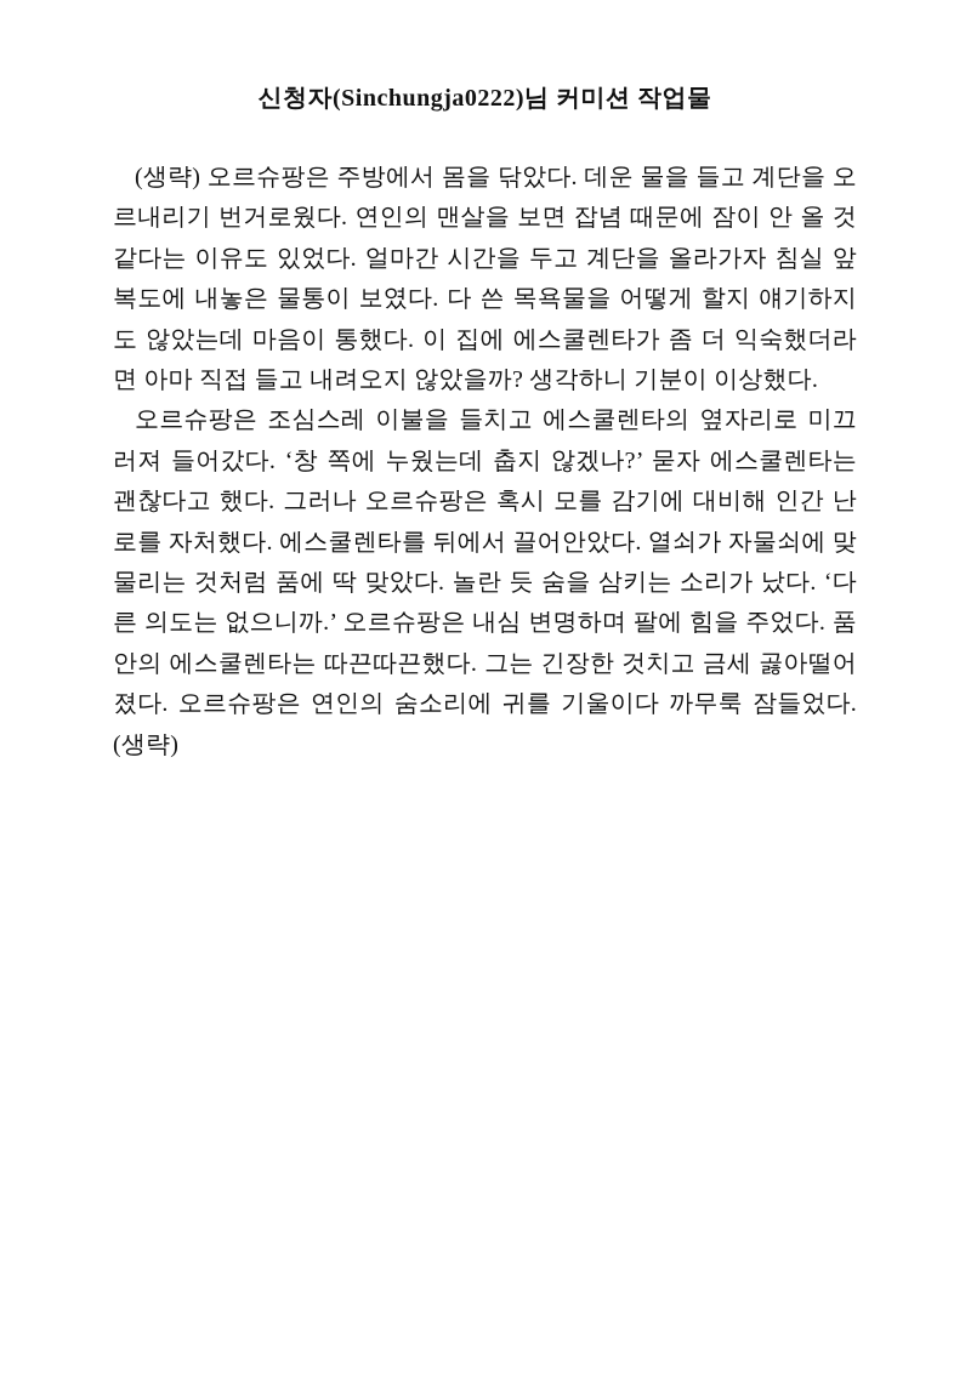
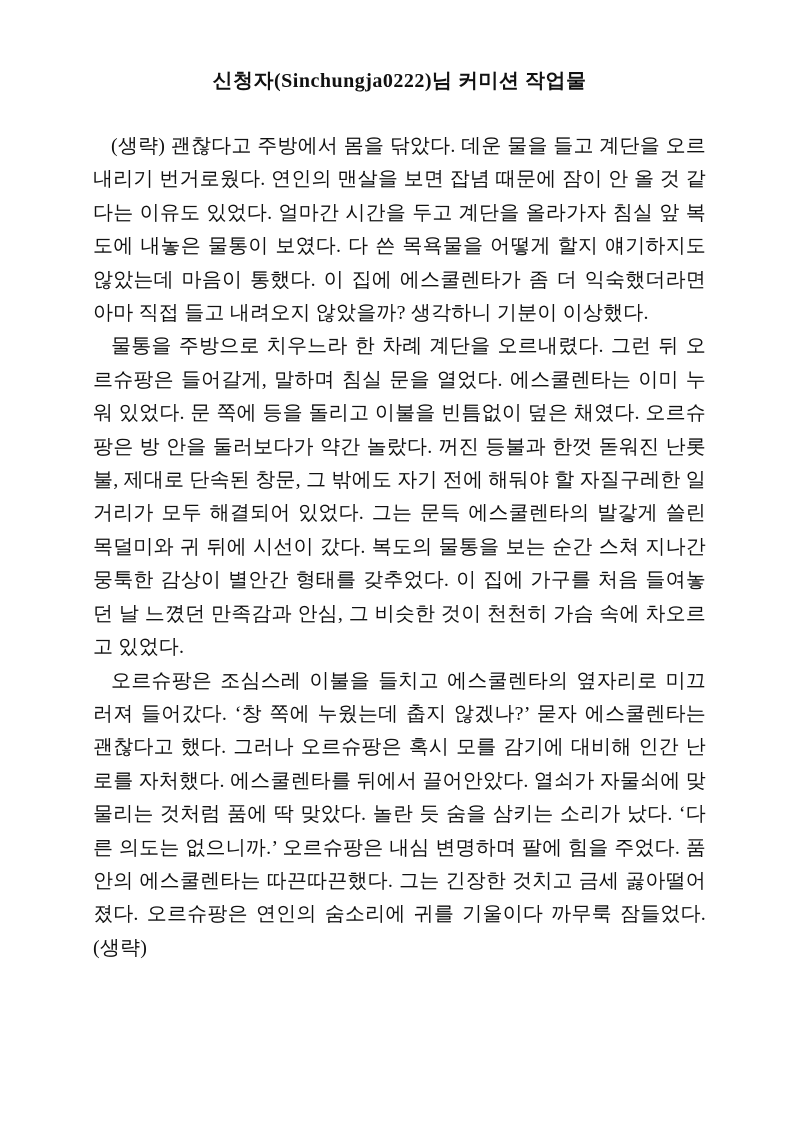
  신청자(Sinchungja0222)님 커미션 작업물
- (생략) 오르슈팡은 주방에서 몸을 닦았다. 데운 물을 들고 계단을 오르내리기 번거로웠다. 연인의 맨살을 보면 잡념 때문에 잠이 안 올 것 같다는 이유도 있었다. 얼마간 시간을 두고 계단을 올라가자 침실 앞 복도에 내놓은 물통이 보였다. 다 쓴 목욕물을 어떻게 할지 얘기하지도 않았는데 마음이 통했다. 이 집에 에스쿨렌타가 좀 더 익숙했더라면 아마 직접 들고 내려오지 않았을까? 생각하니 기분이 이상했다.
+ (생략) 괜찮다고 주방에서 몸을 닦았다. 데운 물을 들고 계단을 오르내리기 번거로웠다. 연인의 맨살을 보면 잡념 때문에 잠이 안 올 것 같다는 이유도 있었다. 얼마간 시간을 두고 계단을 올라가자 침실 앞 복도에 내놓은 물통이 보였다. 다 쓴 목욕물을 어떻게 할지 얘기하지도 않았는데 마음이 통했다. 이 집에 에스쿨렌타가 좀 더 익숙했더라면 아마 직접 들고 내려오지 않았을까? 생각하니 기분이 이상했다.
+ 물통을 주방으로 치우느라 한 차례 계단을 오르내렸다. 그런 뒤 오르슈팡은 들어갈게, 말하며 침실 문을 열었다. 에스쿨렌타는 이미 누워 있었다. 문 쪽에 등을 돌리고 이불을 빈틈없이 덮은 채였다. 오르슈팡은 방 안을 둘러보다가 약간 놀랐다. 꺼진 등불과 한껏 돋워진 난롯불, 제대로 단속된 창문, 그 밖에도 자기 전에 해둬야 할 자질구레한 일거리가 모두 해결되어 있었다. 그는 문득 에스쿨렌타의 발갛게 쓸린 목덜미와 귀 뒤에 시선이 갔다. 복도의 물통을 보는 순간 스쳐 지나간 뭉툭한 감상이 별안간 형태를 갖추었다. 이 집에 가구를 처음 들여놓던 날 느꼈던 만족감과 안심, 그 비슷한 것이 천천히 가슴 속에 차오르고 있었다.
  오르슈팡은 조심스레 이불을 들치고 에스쿨렌타의 옆자리로 미끄러져 들어갔다. ‘창 쪽에 누웠는데 춥지 않겠나?’ 묻자 에스쿨렌타는 괜찮다고 했다. 그러나 오르슈팡은 혹시 모를 감기에 대비해 인간 난로를 자처했다. 에스쿨렌타를 뒤에서 끌어안았다. 열쇠가 자물쇠에 맞물리는 것처럼 품에 딱 맞았다. 놀란 듯 숨을 삼키는 소리가 났다. ‘다른 의도는 없으니까.’ 오르슈팡은 내심 변명하며 팔에 힘을 주었다. 품 안의 에스쿨렌타는 따끈따끈했다. 그는 긴장한 것치고 금세 곯아떨어졌다. 오르슈팡은 연인의 숨소리에 귀를 기울이다 까무룩 잠들었다. (생략)
